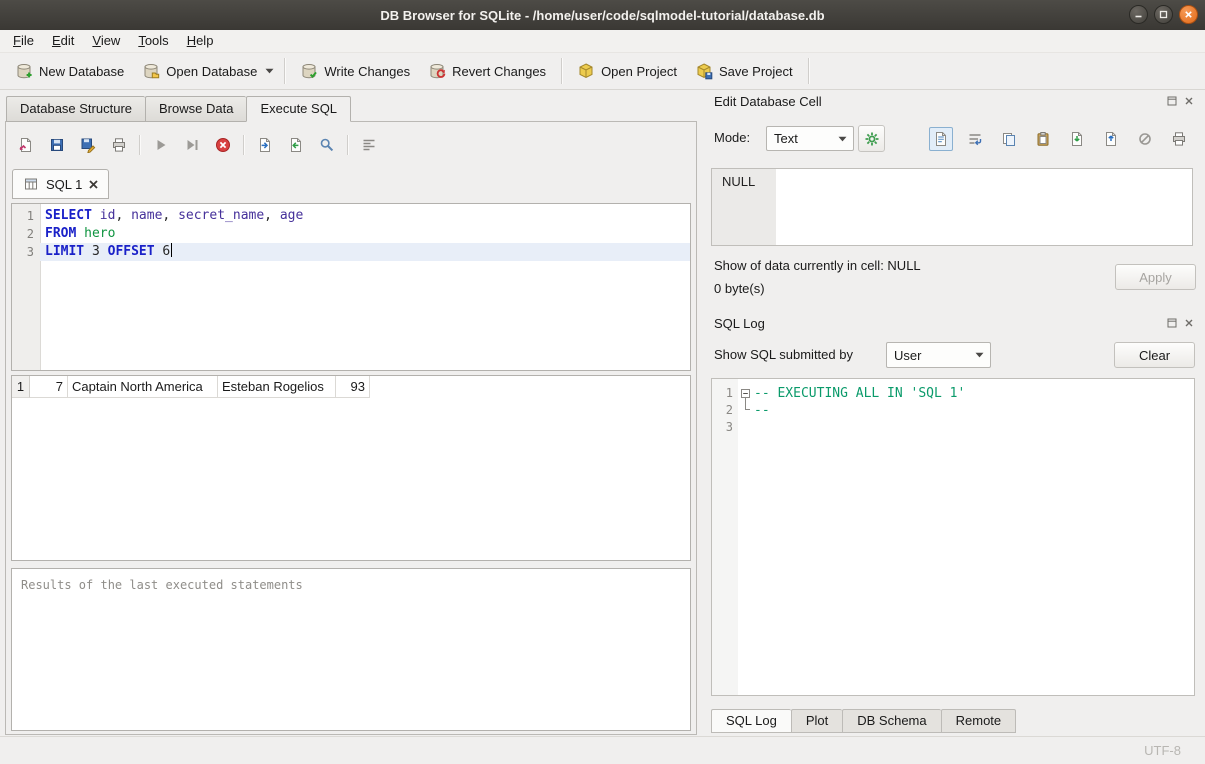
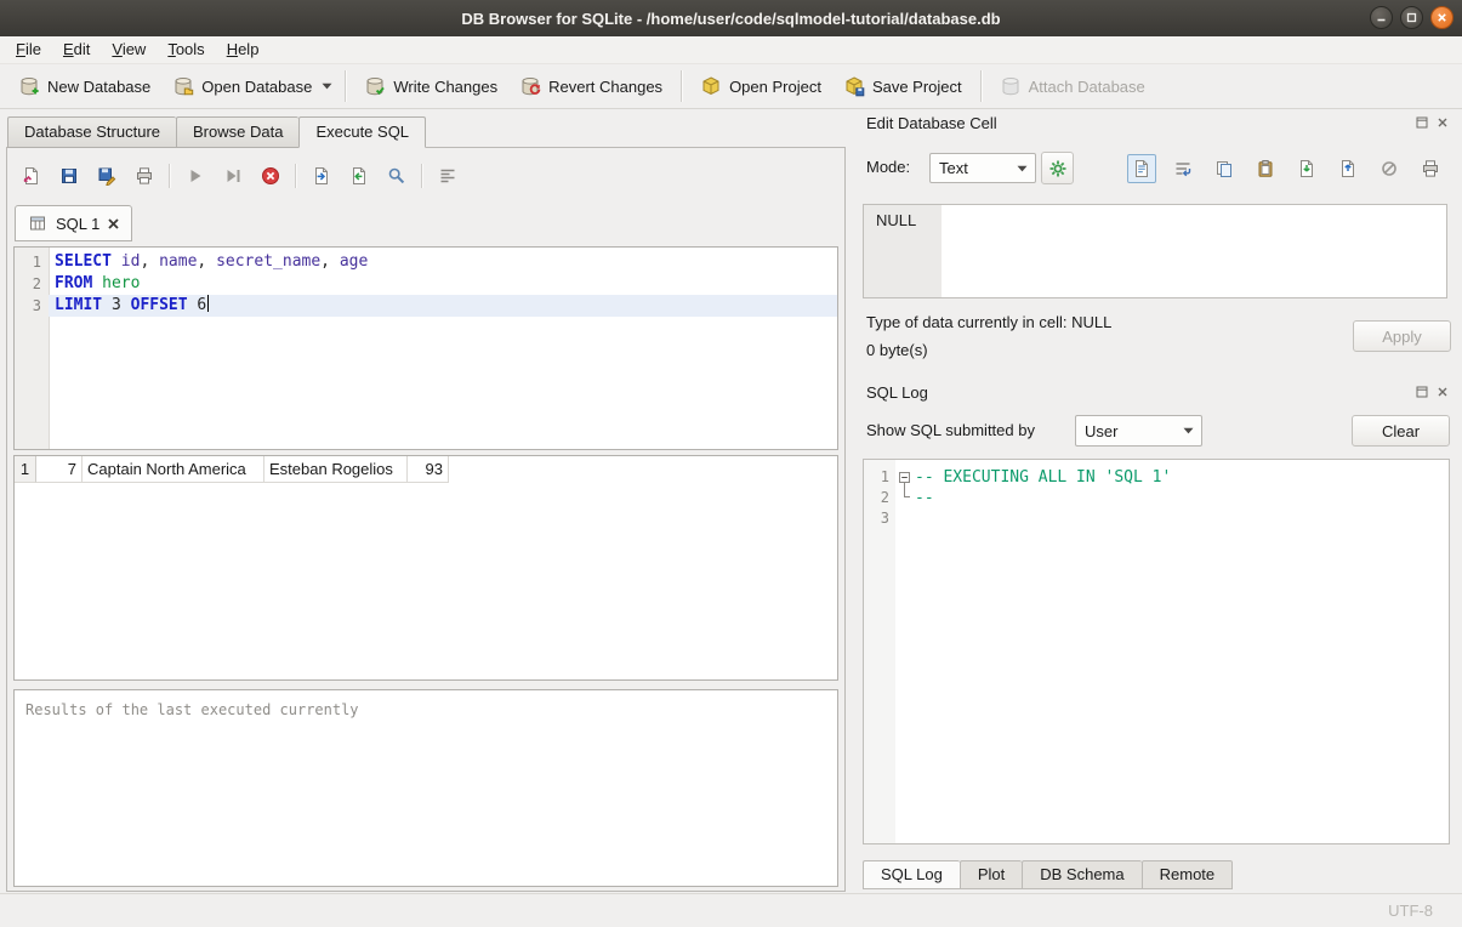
  DB Browser for SQLite - /home/user/code/sqlmodel-tutorial/database.db
  File
  Edit
  View
  Tools
  Help
  New Database
  Open Database
  Write Changes
  Revert Changes
  Open Project
  Save Project
+ Attach Database
  Database Structure
  Browse Data
  Execute SQL
  SQL 1
  1
  SELECT id, name, secret_name, age
  2
  FROM hero
  3
  LIMIT 3 OFFSET 6
  1
  7
  Captain North America
  Esteban Rogelios
  93
- Results of the last executed statements
+ Results of the last executed currently
  Edit Database Cell
  Mode:
  Text
  NULL
- Show of data currently in cell: NULL
+ Type of data currently in cell: NULL
  0 byte(s)
  Apply
  SQL Log
  Show SQL submitted by
  User
  Clear
  1
  -- EXECUTING ALL IN 'SQL 1'
  2
  --
  3
  SQL Log
  Plot
  DB Schema
  Remote
  UTF-8
